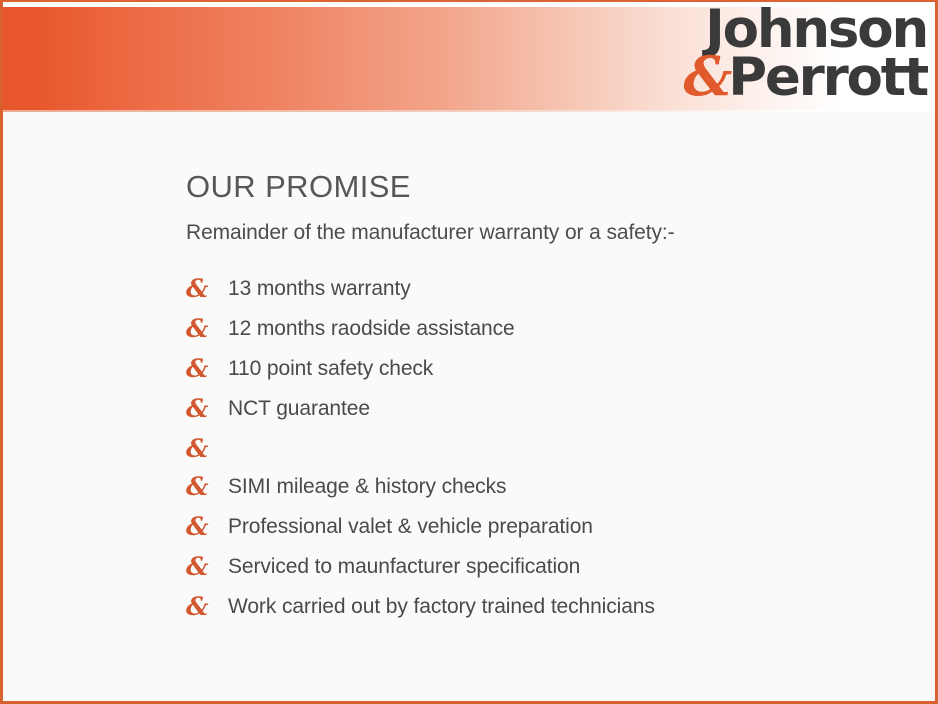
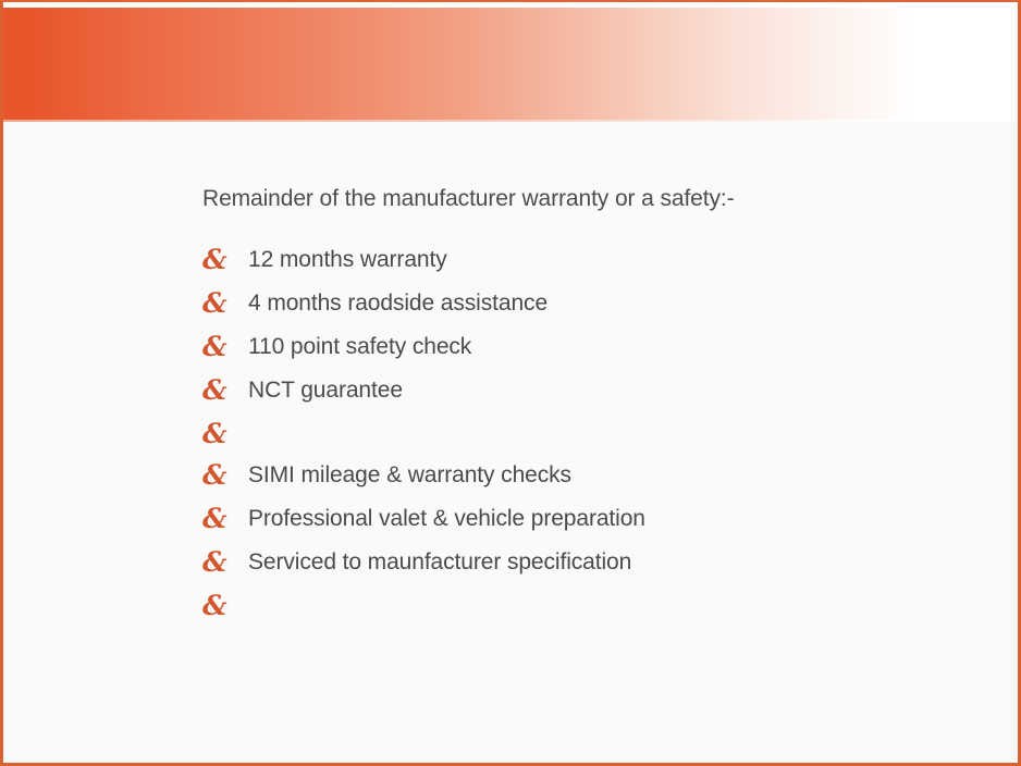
- Johnson
- &Perrott
- OUR PROMISE
  Remainder of the manufacturer warranty or a safety:-
  &
- 13 months warranty
+ 12 months warranty
  &
- 12 months raodside assistance
+ 4 months raodside assistance
  &
  110 point safety check
  &
  NCT guarantee
  &
  &
- SIMI mileage & history checks
+ SIMI mileage & warranty checks
  &
  Professional valet & vehicle preparation
  &
  Serviced to maunfacturer specification
  &
- Work carried out by factory trained technicians
